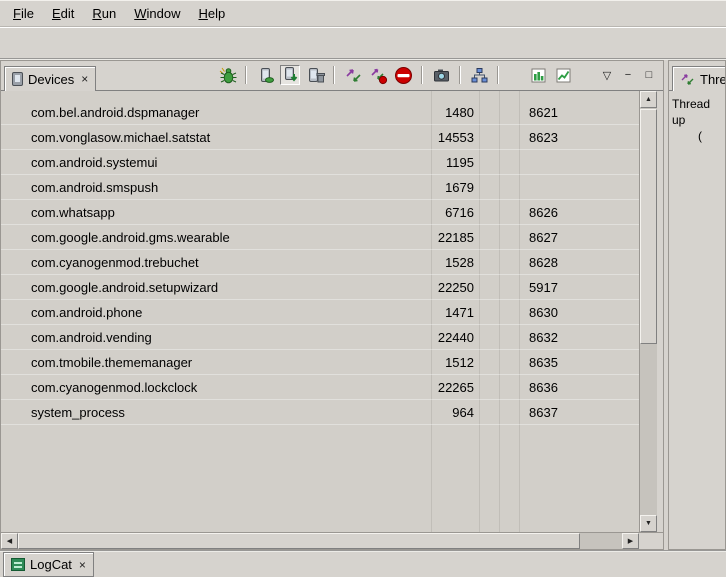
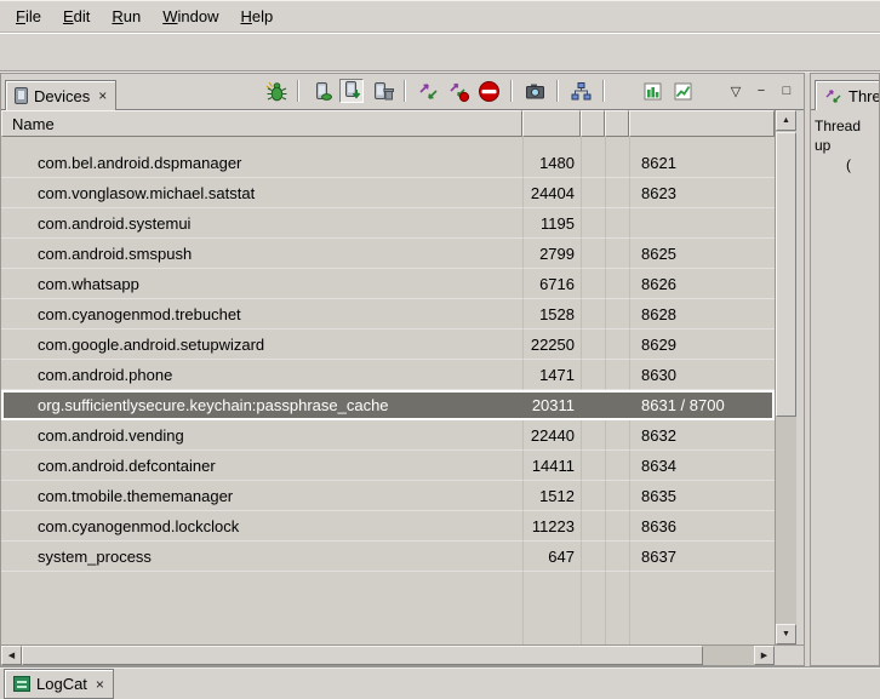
  File
  Edit
  Run
  Window
  Help
  Devices
  ×
  ▽
  −
  □
+ Name
  com.bel.android.dspmanager
  1480
  8621
  com.vonglasow.michael.satstat
- 14553
+ 24404
  8623
  com.android.systemui
  1195
  com.android.smspush
- 1679
+ 2799
+ 8625
  com.whatsapp
  6716
  8626
- com.google.android.gms.wearable
- 22185
- 8627
  com.cyanogenmod.trebuchet
  1528
  8628
  com.google.android.setupwizard
  22250
- 5917
+ 8629
  com.android.phone
  1471
  8630
+ org.sufficientlysecure.keychain:passphrase_cache
+ 20311
+ 8631 / 8700
  com.android.vending
  22440
  8632
+ com.android.defcontainer
+ 14411
+ 8634
  com.tmobile.thememanager
  1512
  8635
  com.cyanogenmod.lockclock
- 22265
+ 11223
  8636
  system_process
- 964
+ 647
  8637
  Thre
  Thread up
  (
  LogCat
  ×
